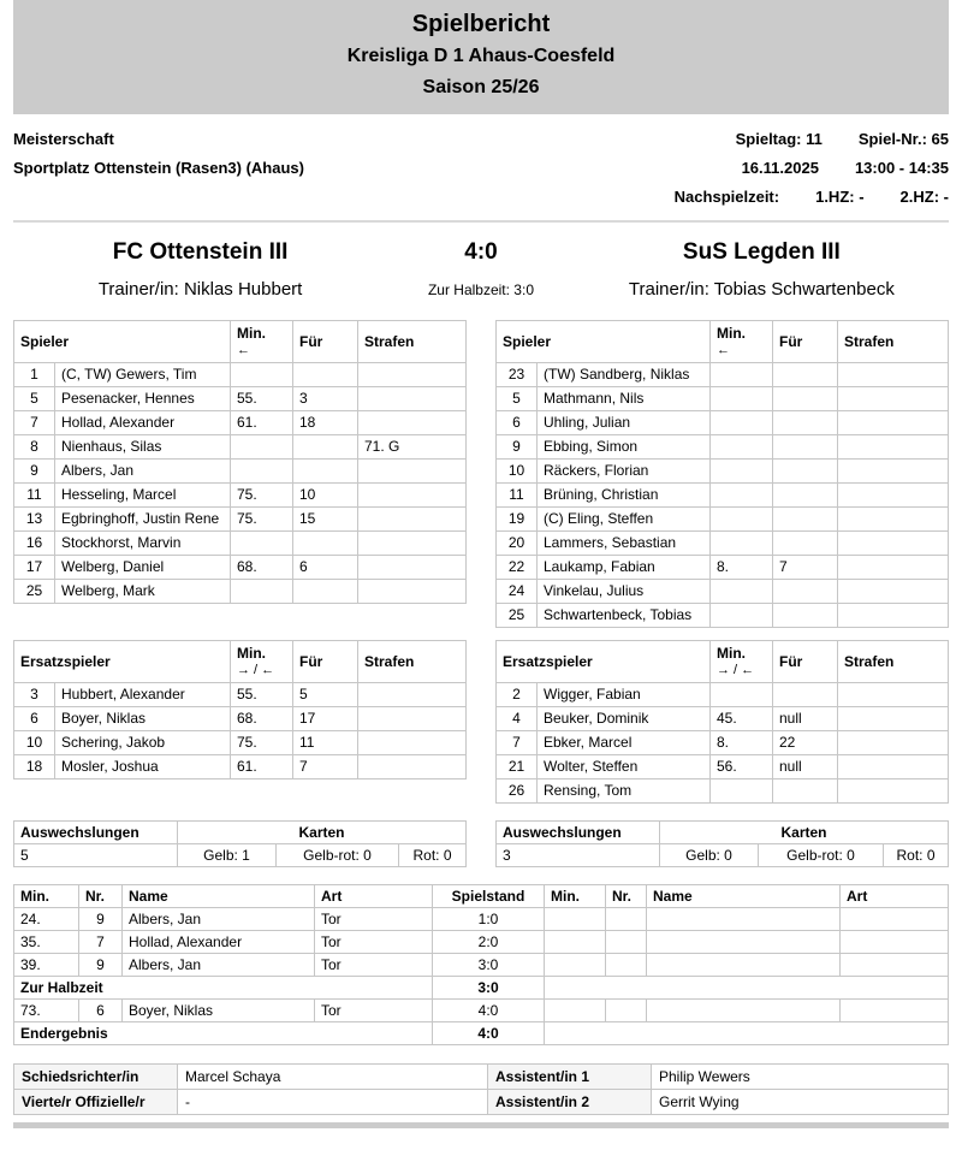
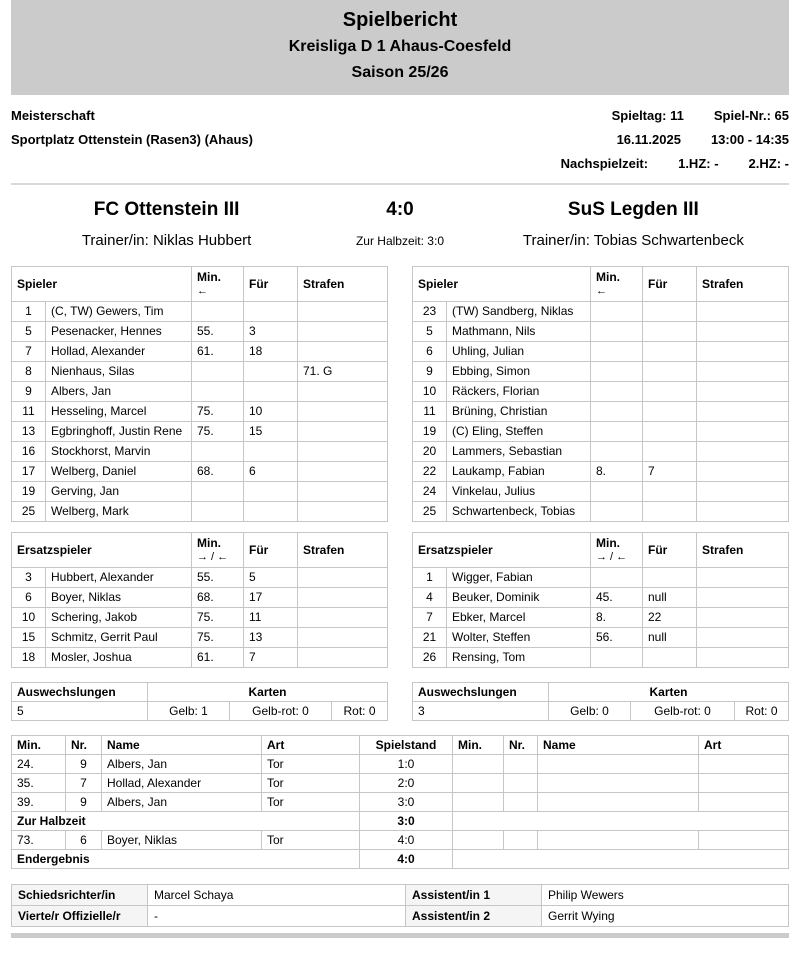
  Spielbericht
  Kreisliga D 1 Ahaus-Coesfeld
  Saison 25/26
  Meisterschaft
  Sportplatz Ottenstein (Rasen3) (Ahaus)
  Spieltag: 11 Spiel-Nr.: 65
  16.11.2025 13:00 - 14:35
  Nachspielzeit: 1.HZ: - 2.HZ: -
  FC Ottenstein III
  4:0
  SuS Legden III
  Trainer/in: Niklas Hubbert
  Zur Halbzeit: 3:0
  Trainer/in: Tobias Schwartenbeck
  Spieler	Min.←	Für	Strafen
  1	(C, TW) Gewers, Tim
  5	Pesenacker, Hennes	55.	3
  7	Hollad, Alexander	61.	18
  8	Nienhaus, Silas			71. G
  9	Albers, Jan
  11	Hesseling, Marcel	75.	10
  13	Egbringhoff, Justin Rene	75.	15
  16	Stockhorst, Marvin
  17	Welberg, Daniel	68.	6
+ 19	Gerving, Jan
  25	Welberg, Mark
  Spieler	Min.←	Für	Strafen
  23	(TW) Sandberg, Niklas
  5	Mathmann, Nils
  6	Uhling, Julian
  9	Ebbing, Simon
  10	Räckers, Florian
  11	Brüning, Christian
  19	(C) Eling, Steffen
  20	Lammers, Sebastian
  22	Laukamp, Fabian	8.	7
  24	Vinkelau, Julius
  25	Schwartenbeck, Tobias
  Ersatzspieler	Min.→ / ←	Für	Strafen
  3	Hubbert, Alexander	55.	5
  6	Boyer, Niklas	68.	17
  10	Schering, Jakob	75.	11
+ 15	Schmitz, Gerrit Paul	75.	13
  18	Mosler, Joshua	61.	7
  Ersatzspieler	Min.→ / ←	Für	Strafen
- 2	Wigger, Fabian
+ 1	Wigger, Fabian
  4	Beuker, Dominik	45.	null
  7	Ebker, Marcel	8.	22
  21	Wolter, Steffen	56.	null
  26	Rensing, Tom
  Auswechslungen	Karten
  5	Gelb: 1	Gelb-rot: 0	Rot: 0
  Auswechslungen	Karten
  3	Gelb: 0	Gelb-rot: 0	Rot: 0
  Min.	Nr.	Name	Art	Spielstand	Min.	Nr.	Name	Art
  24.	9	Albers, Jan	Tor	1:0
  35.	7	Hollad, Alexander	Tor	2:0
  39.	9	Albers, Jan	Tor	3:0
  Zur Halbzeit	3:0
  73.	6	Boyer, Niklas	Tor	4:0
  Endergebnis	4:0
  Schiedsrichter/in	Marcel Schaya	Assistent/in 1	Philip Wewers
  Vierte/r Offizielle/r	-	Assistent/in 2	Gerrit Wying
